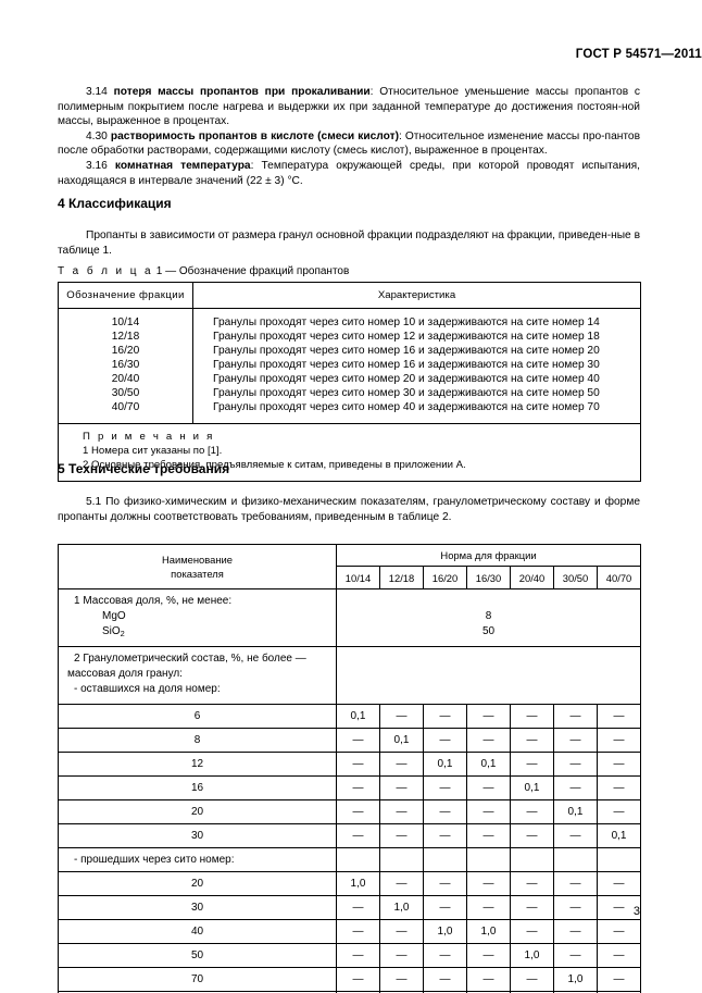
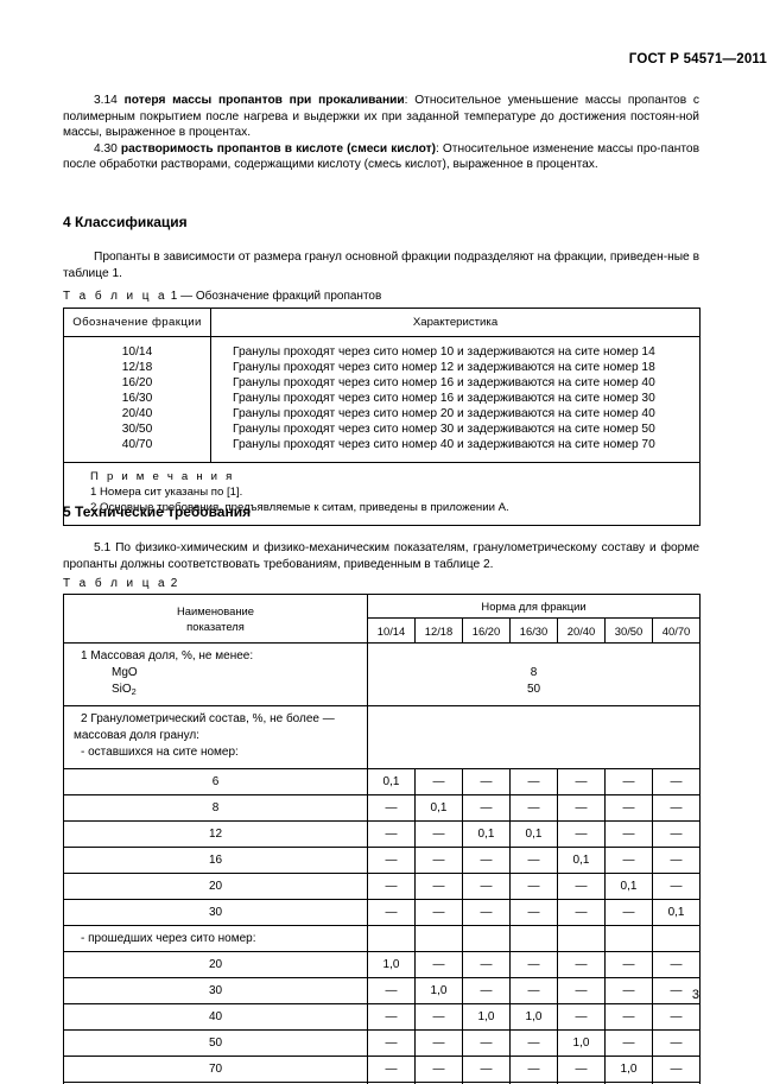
  ГОСТ Р 54571—2011
  3.14 потеря массы пропантов при прокаливании: Относительное уменьшение массы пропантов с полимерным покрытием после нагрева и выдержки их при заданной температуре до достижения постоян-ной массы, выраженное в процентах.
  4.30 растворимость пропантов в кислоте (смеси кислот): Относительное изменение массы про-пантов после обработки растворами, содержащими кислоту (смесь кислот), выраженное в процентах.
- 3.16 комнатная температура: Температура окружающей среды, при которой проводят испытания, находящаяся в интервале значений (22 ± 3) °С.
  4 Классификация
  Пропанты в зависимости от размера гранул основной фракции подразделяют на фракции, приведен-ные в таблице 1.
  Т а б л и ц а 1 — Обозначение фракций пропантов
  Обозначение фракции	Характеристика
- 10/14 12/18 16/20 16/30 20/40 30/50 40/70	Гранулы проходят через сито номер 10 и задерживаются на сите номер 14 Гранулы проходят через сито номер 12 и задерживаются на сите номер 18 Гранулы проходят через сито номер 16 и задерживаются на сите номер 20 Гранулы проходят через сито номер 16 и задерживаются на сите номер 30 Гранулы проходят через сито номер 20 и задерживаются на сите номер 40 Гранулы проходят через сито номер 30 и задерживаются на сите номер 50 Гранулы проходят через сито номер 40 и задерживаются на сите номер 70
+ 10/14 12/18 16/20 16/30 20/40 30/50 40/70	Гранулы проходят через сито номер 10 и задерживаются на сите номер 14 Гранулы проходят через сито номер 12 и задерживаются на сите номер 18 Гранулы проходят через сито номер 16 и задерживаются на сите номер 40 Гранулы проходят через сито номер 16 и задерживаются на сите номер 30 Гранулы проходят через сито номер 20 и задерживаются на сите номер 40 Гранулы проходят через сито номер 30 и задерживаются на сите номер 50 Гранулы проходят через сито номер 40 и задерживаются на сите номер 70
  П р и м е ч а н и я 1 Номера сит указаны по [1]. 2 Основные требования, предъявляемые к ситам, приведены в приложении А.
  5 Технические требования
  5.1 По физико-химическим и физико-механическим показателям, гранулометрическому составу и форме пропанты должны соответствовать требованиям, приведенным в таблице 2.
+ Т а б л и ц а 2
  Наименование показателя	Норма для фракции
  10/14	12/18	16/20	16/30	20/40	30/50	40/70
  1 Массовая доля, %, не менее: MgO SiO2	8 50
- 2 Гранулометрический состав, %, не более — массовая доля гранул: - оставшихся на доля номер:
+ 2 Гранулометрический состав, %, не более — массовая доля гранул: - оставшихся на сите номер:
  6	0,1	—	—	—	—	—	—
  8	—	0,1	—	—	—	—	—
  12	—	—	0,1	0,1	—	—	—
  16	—	—	—	—	0,1	—	—
  20	—	—	—	—	—	0,1	—
  30	—	—	—	—	—	—	0,1
  - прошедших через сито номер:
  20	1,0	—	—	—	—	—	—
  30	—	1,0	—	—	—	—	—
  40	—	—	1,0	1,0	—	—	—
  50	—	—	—	—	1,0	—	—
  70	—	—	—	—	—	1,0	—
  3
